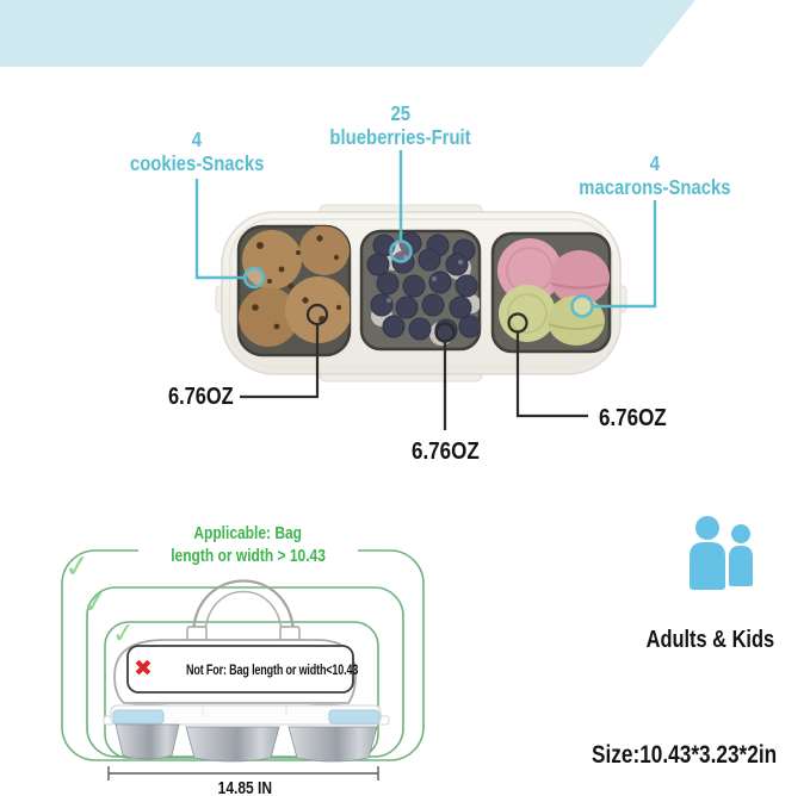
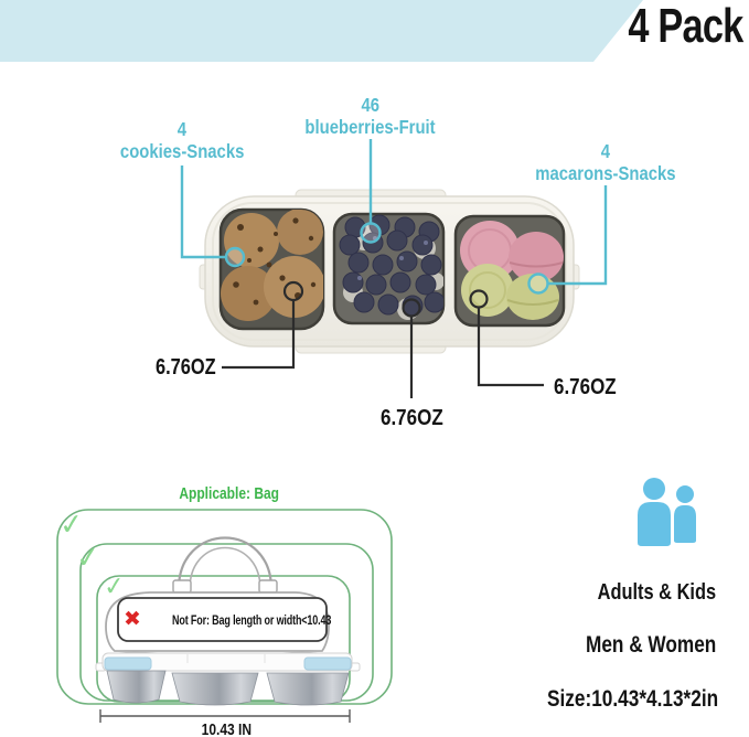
+ 4 Pack
  4
  cookies-Snacks
- 25
+ 46
  blueberries-Fruit
  4
  macarons-Snacks
  6.76OZ
  6.76OZ
  6.76OZ
  Applicable: Bag
- length or width > 10.43
  ✖
  Not For: Bag length or width<10.43
- 14.85 IN
+ 10.43 IN
  Adults & Kids
+ Men & Women
- Size:10.43*3.23*2in
+ Size:10.43*4.13*2in
